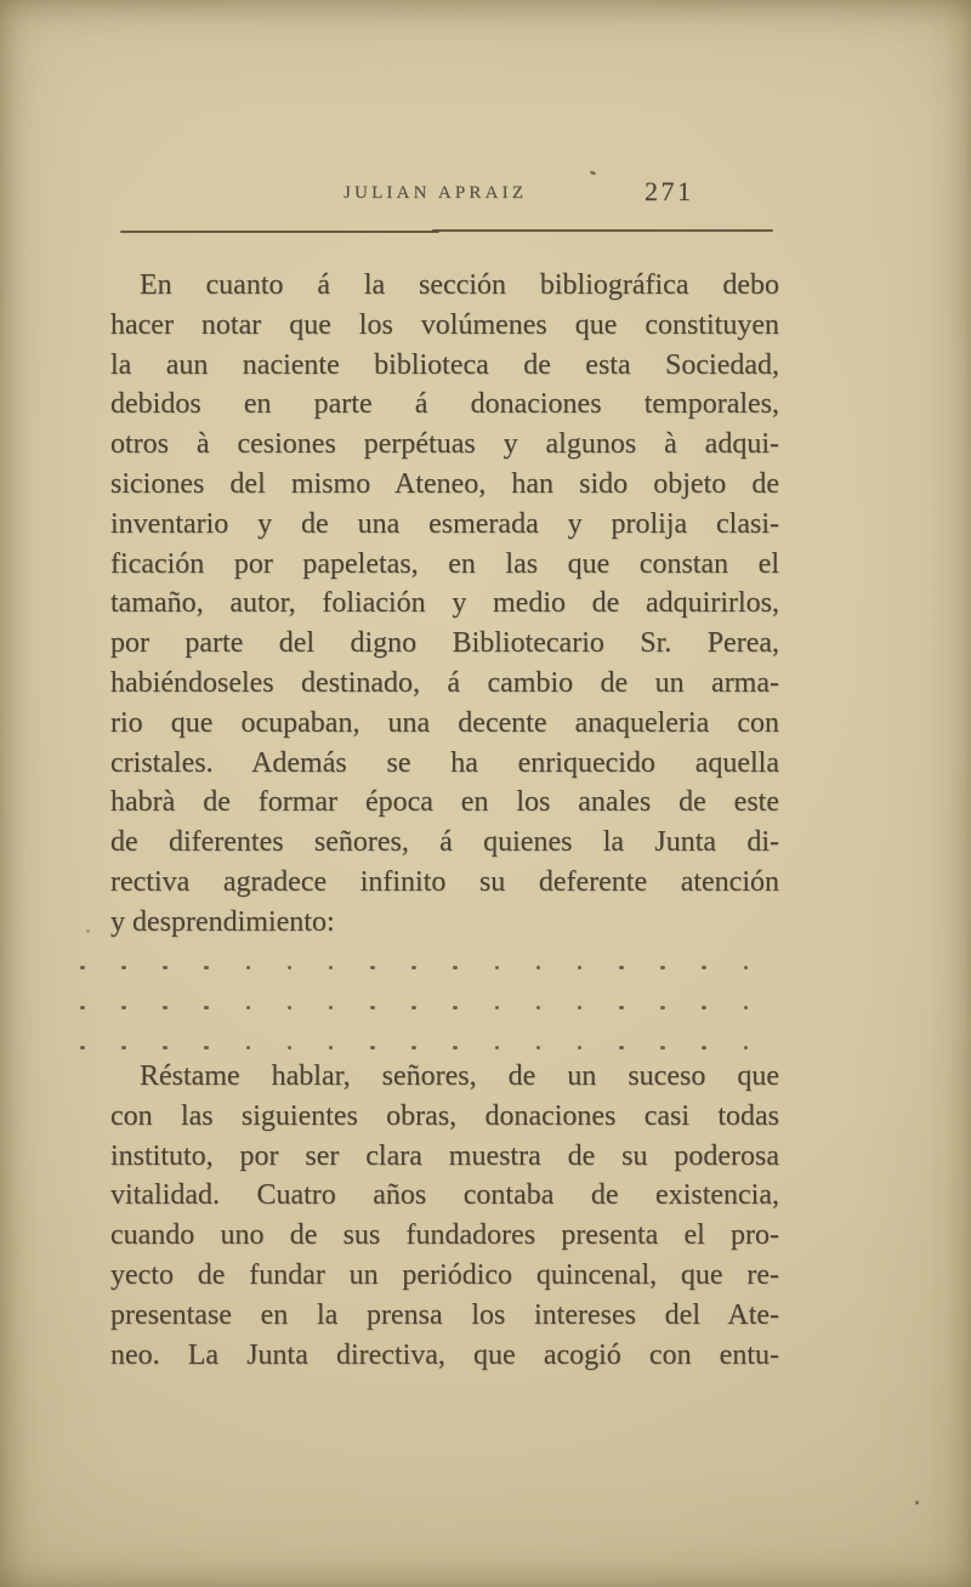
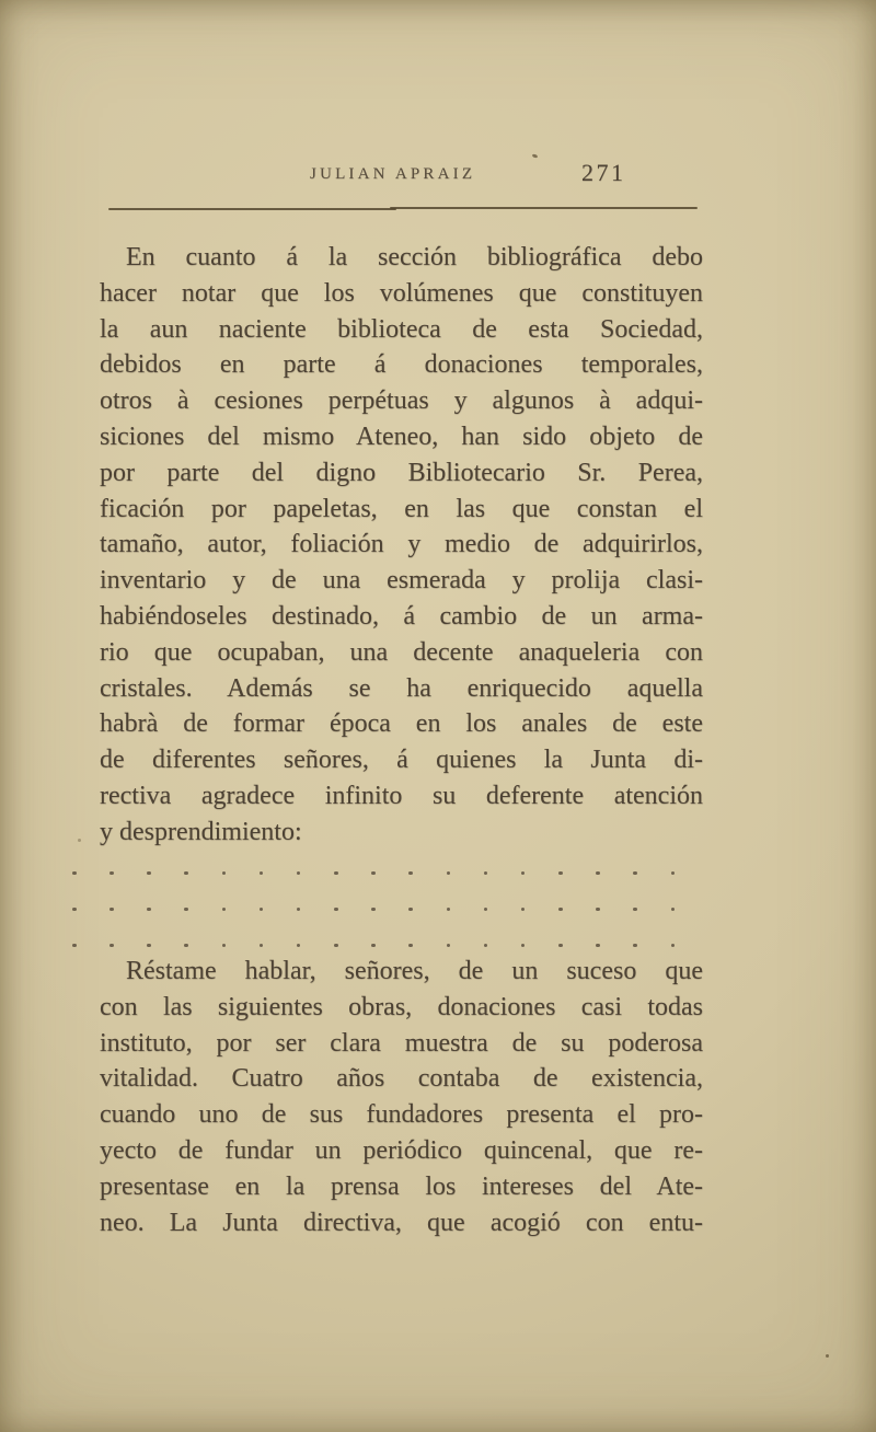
  JULIAN APRAIZ
  271
  En cuanto á la sección bibliográfica debo
  hacer notar que los volúmenes que constituyen
  la aun naciente biblioteca de esta Sociedad,
  debidos en parte á donaciones temporales,
  otros à cesiones perpétuas y algunos à adqui-
  siciones del mismo Ateneo, han sido objeto de
- inventario y de una esmerada y prolija clasi-
+ por parte del digno Bibliotecario Sr. Perea,
  ficación por papeletas, en las que constan el
  tamaño, autor, foliación y medio de adquirirlos,
- por parte del digno Bibliotecario Sr. Perea,
+ inventario y de una esmerada y prolija clasi-
  habiéndoseles destinado, á cambio de un arma-
  rio que ocupaban, una decente anaqueleria con
  cristales. Además se ha enriquecido aquella
  habrà de formar época en los anales de este
  de diferentes señores, á quienes la Junta di-
  rectiva agradece infinito su deferente atención
  y desprendimiento:
  Réstame hablar, señores, de un suceso que
  con las siguientes obras, donaciones casi todas
  instituto, por ser clara muestra de su poderosa
  vitalidad. Cuatro años contaba de existencia,
  cuando uno de sus fundadores presenta el pro-
  yecto de fundar un periódico quincenal, que re-
  presentase en la prensa los intereses del Ate-
  neo. La Junta directiva, que acogió con entu-
